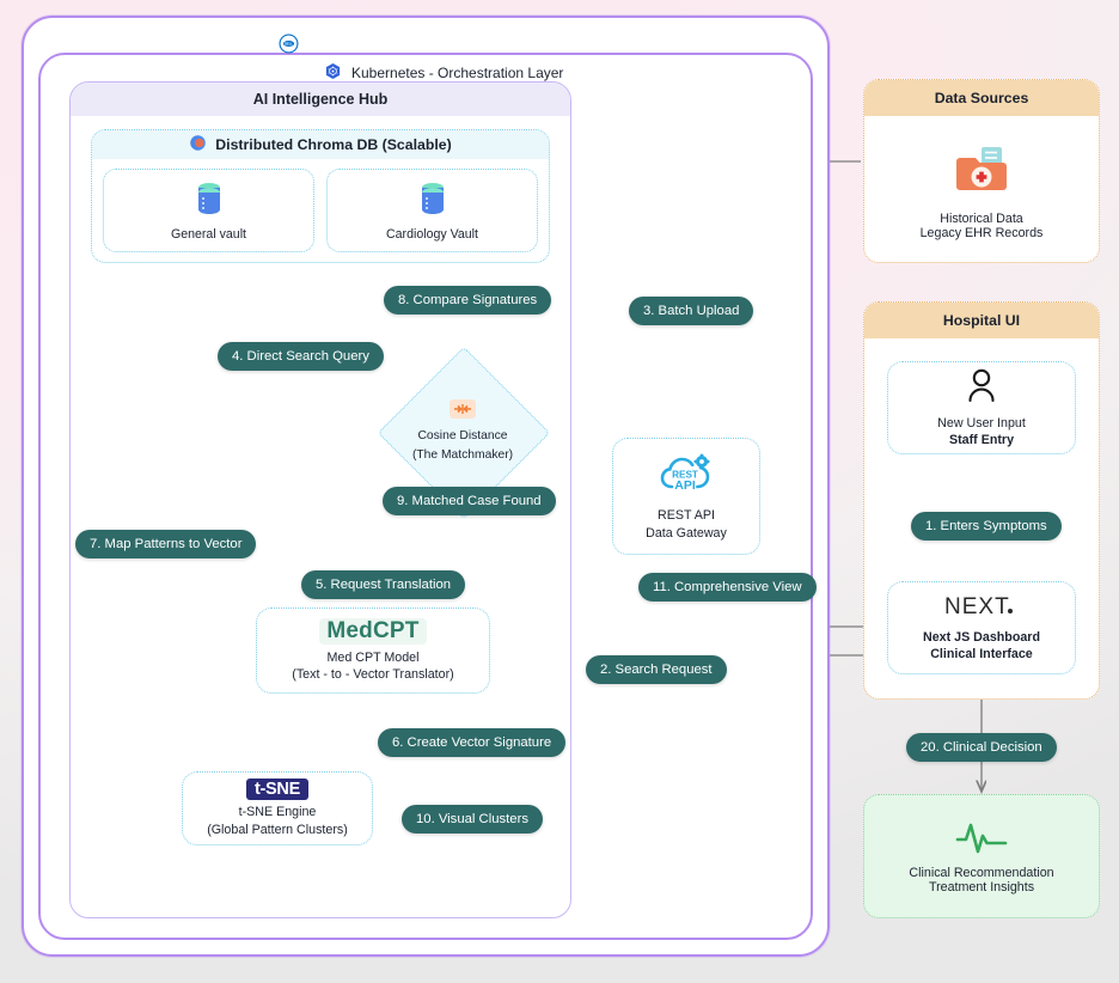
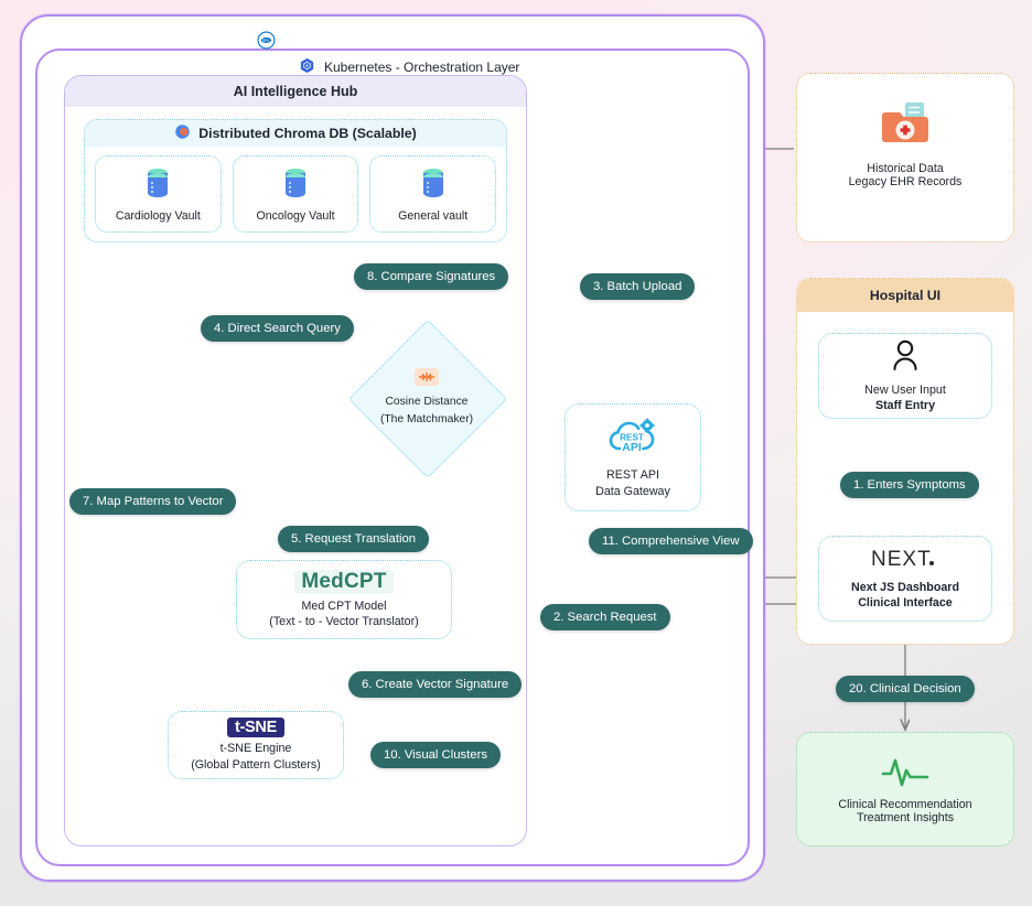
  Kubernetes - Orchestration Layer
  AI Intelligence Hub
  Distributed Chroma DB (Scalable)
- General vault
+ Cardiology Vault
+ Oncology Vault
- Cardiology Vault
+ General vault
  Cosine Distance
  (The Matchmaker)
  MedCPT
  Med CPT Model
  (Text - to - Vector Translator)
  t-SNE
  t-SNE Engine
  (Global Pattern Clusters)
  REST
  API
  REST API
  Data Gateway
- Data Sources
  Historical Data
  Legacy EHR Records
  Hospital UI
  New User Input
  Staff Entry
  NEXT
  Next JS Dashboard
  Clinical Interface
  Clinical Recommendation
  Treatment Insights
  1. Enters Symptoms
  2. Search Request
  3. Batch Upload
  4. Direct Search Query
  5. Request Translation
  6. Create Vector Signature
  7. Map Patterns to Vector
  8. Compare Signatures
- 9. Matched Case Found
  10. Visual Clusters
  11. Comprehensive View
  20. Clinical Decision
